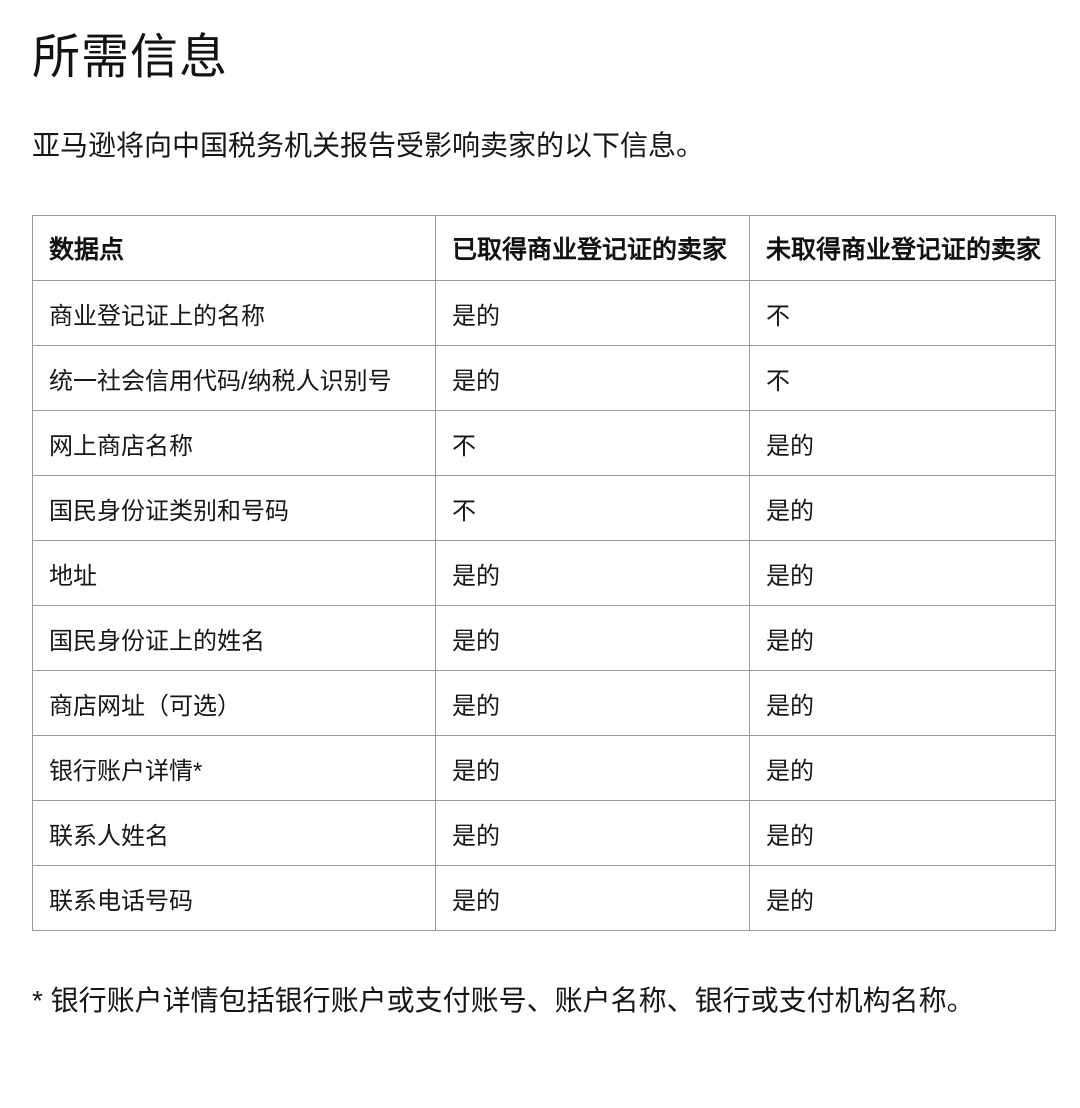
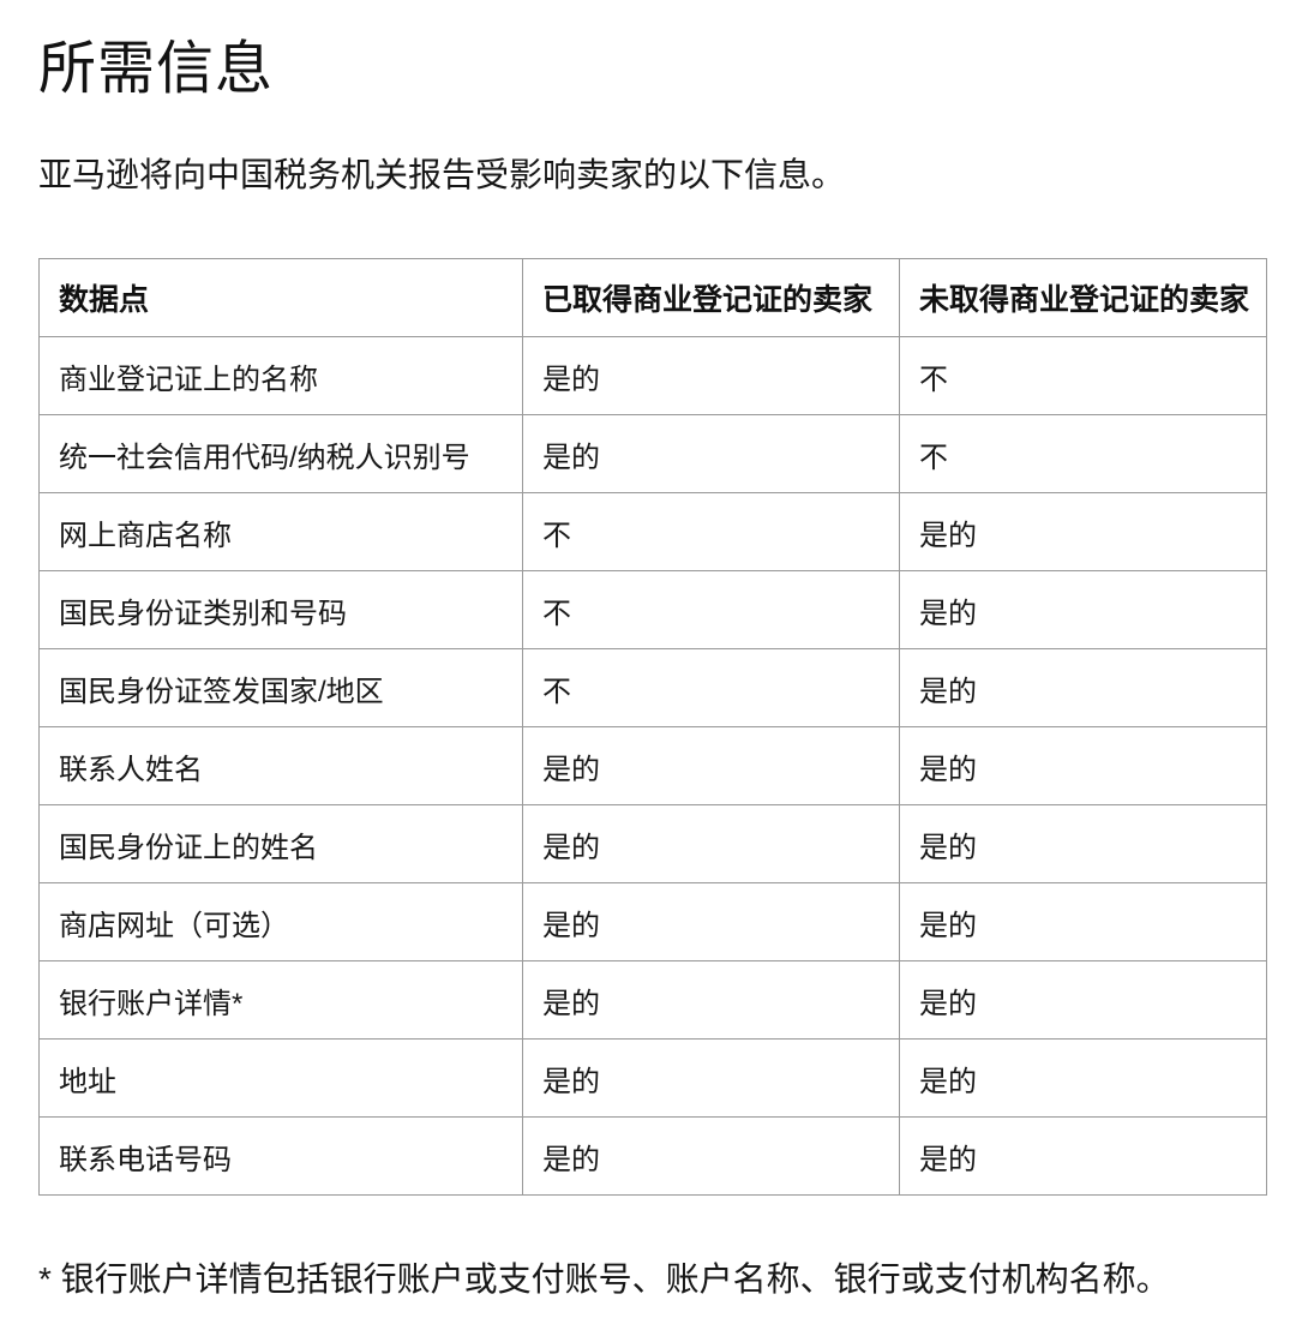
  所需信息
  亚马逊将向中国税务机关报告受影响卖家的以下信息。
  数据点	已取得商业登记证的卖家	未取得商业登记证的卖家
  商业登记证上的名称	是的	不
  统一社会信用代码/纳税人识别号	是的	不
  网上商店名称	不	是的
  国民身份证类别和号码	不	是的
+ 国民身份证签发国家/地区	不	是的
- 地址	是的	是的
+ 联系人姓名	是的	是的
  国民身份证上的姓名	是的	是的
  商店网址（可选）	是的	是的
  银行账户详情*	是的	是的
- 联系人姓名	是的	是的
+ 地址	是的	是的
  联系电话号码	是的	是的
  * 银行账户详情包括银行账户或支付账号、账户名称、银行或支付机构名称。
